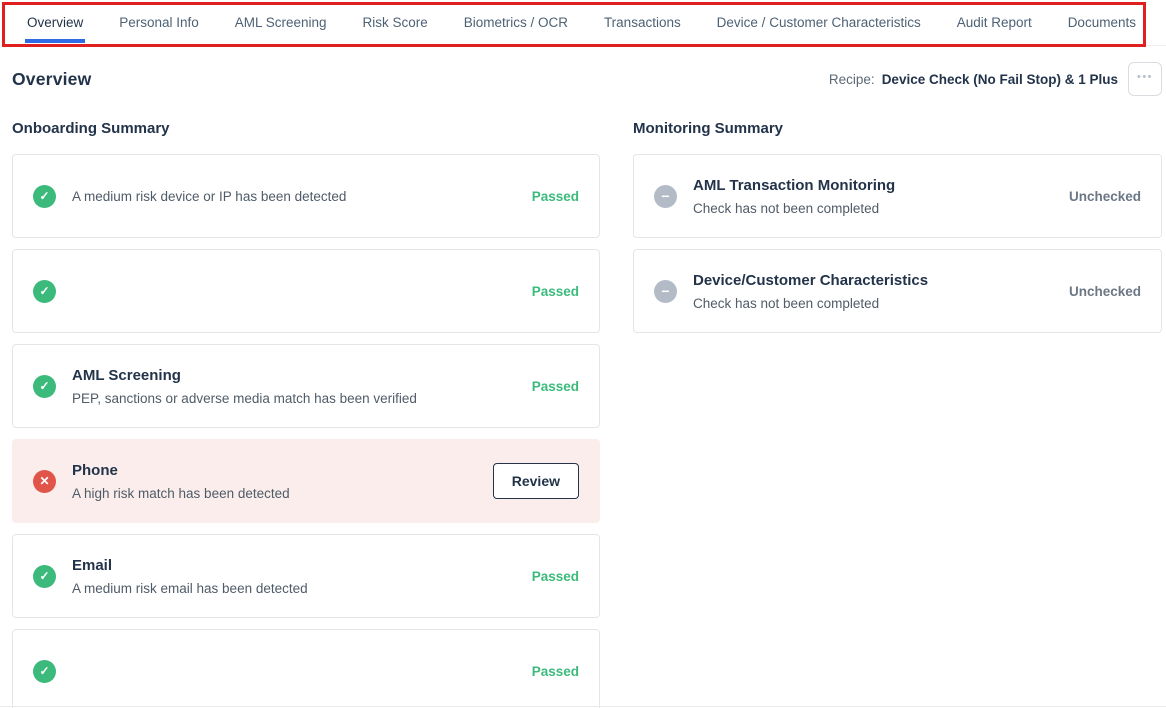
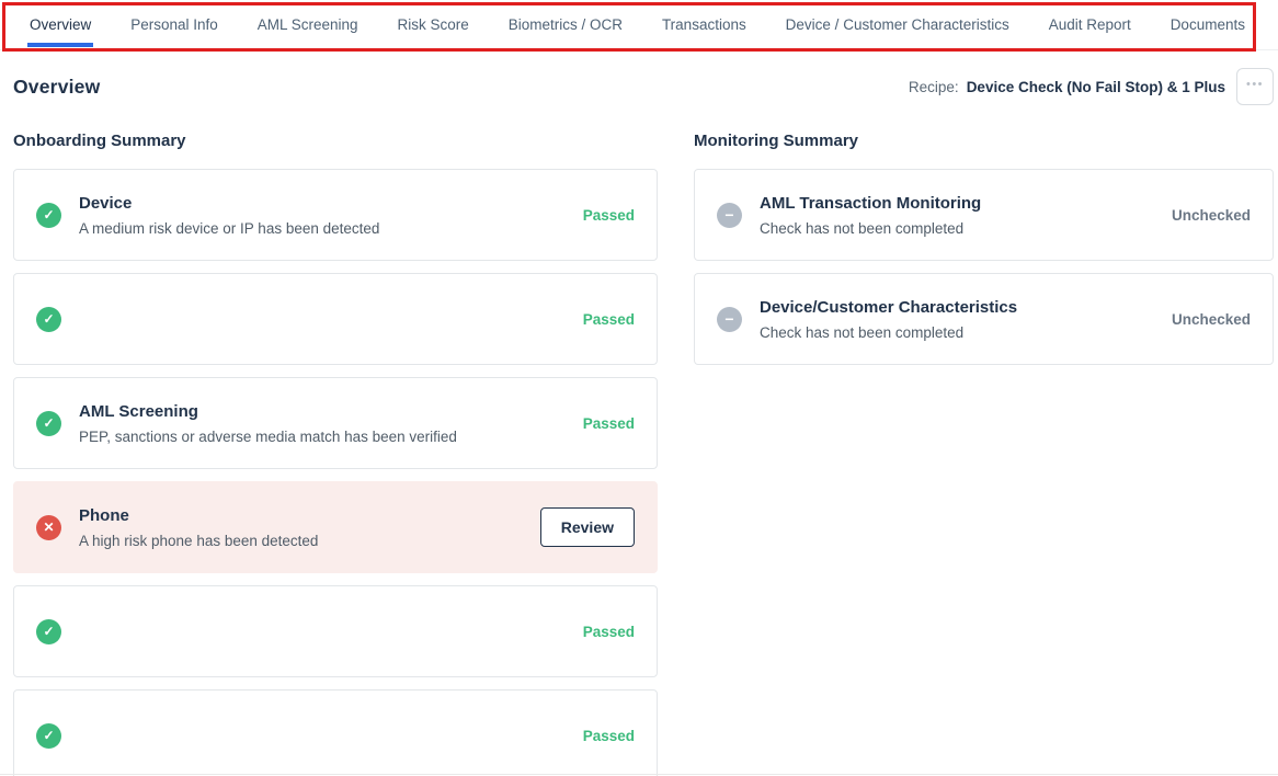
  Overview
  Personal Info
  AML Screening
  Risk Score
  Biometrics / OCR
  Transactions
  Device / Customer Characteristics
  Audit Report
  Documents
  Overview
  Recipe:
  Device Check (No Fail Stop) & 1 Plus
  •••
  Onboarding Summary
  ✓
+ Device
  A medium risk device or IP has been detected
  Passed
  ✓
  Passed
  ✓
  AML Screening
  PEP, sanctions or adverse media match has been verified
  Passed
  ✕
  Phone
- A high risk match has been detected
+ A high risk phone has been detected
  Review
  ✓
- Email
- A medium risk email has been detected
  Passed
  ✓
  Passed
  Monitoring Summary
  −
  AML Transaction Monitoring
  Check has not been completed
  Unchecked
  −
  Device/Customer Characteristics
  Check has not been completed
  Unchecked
